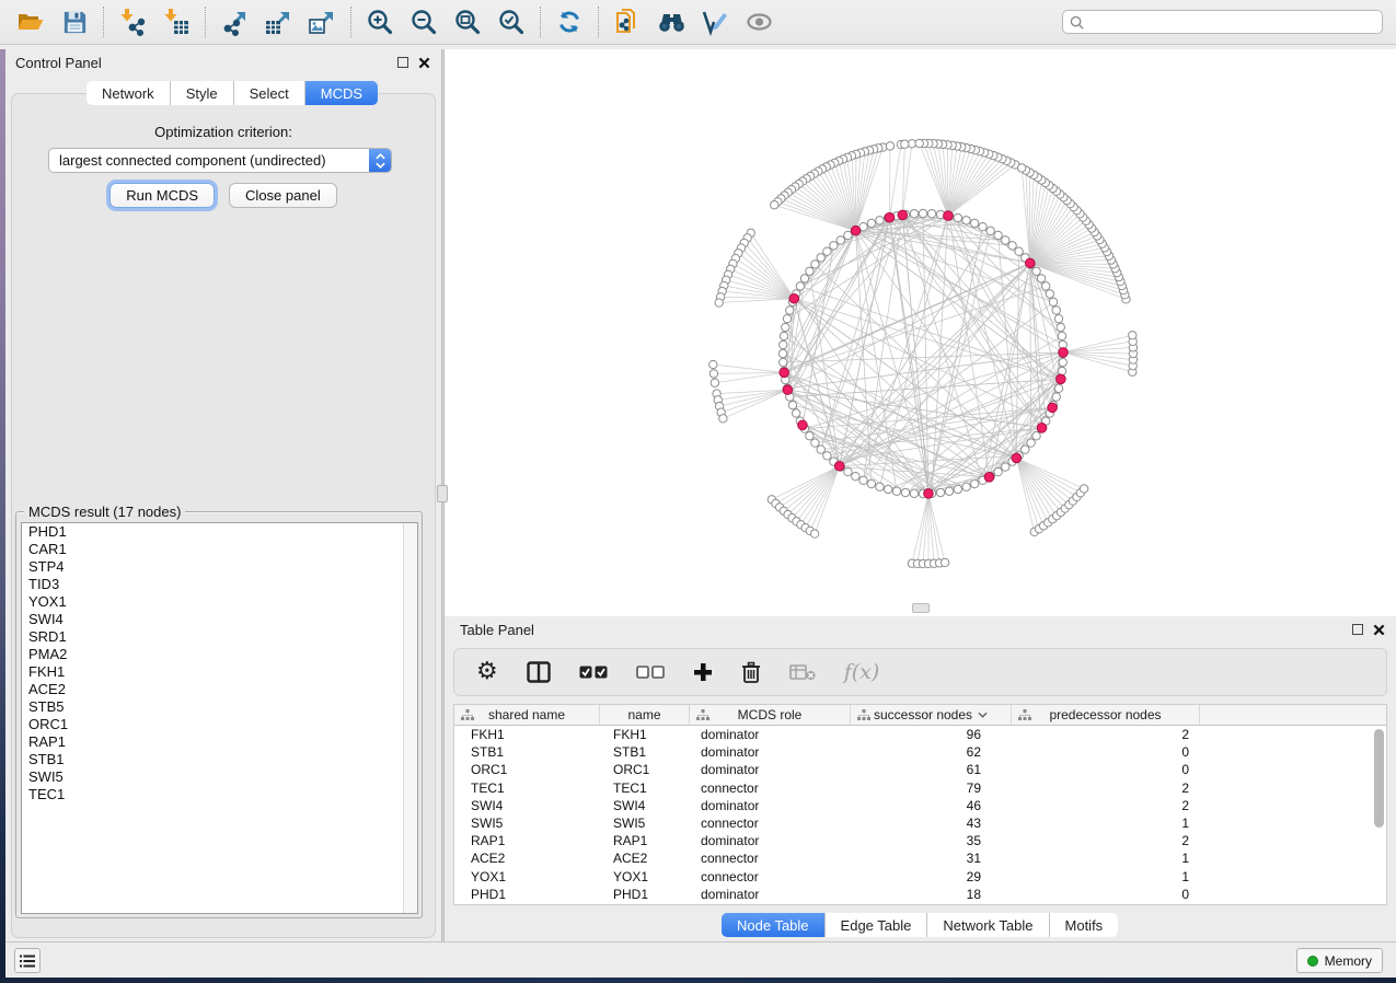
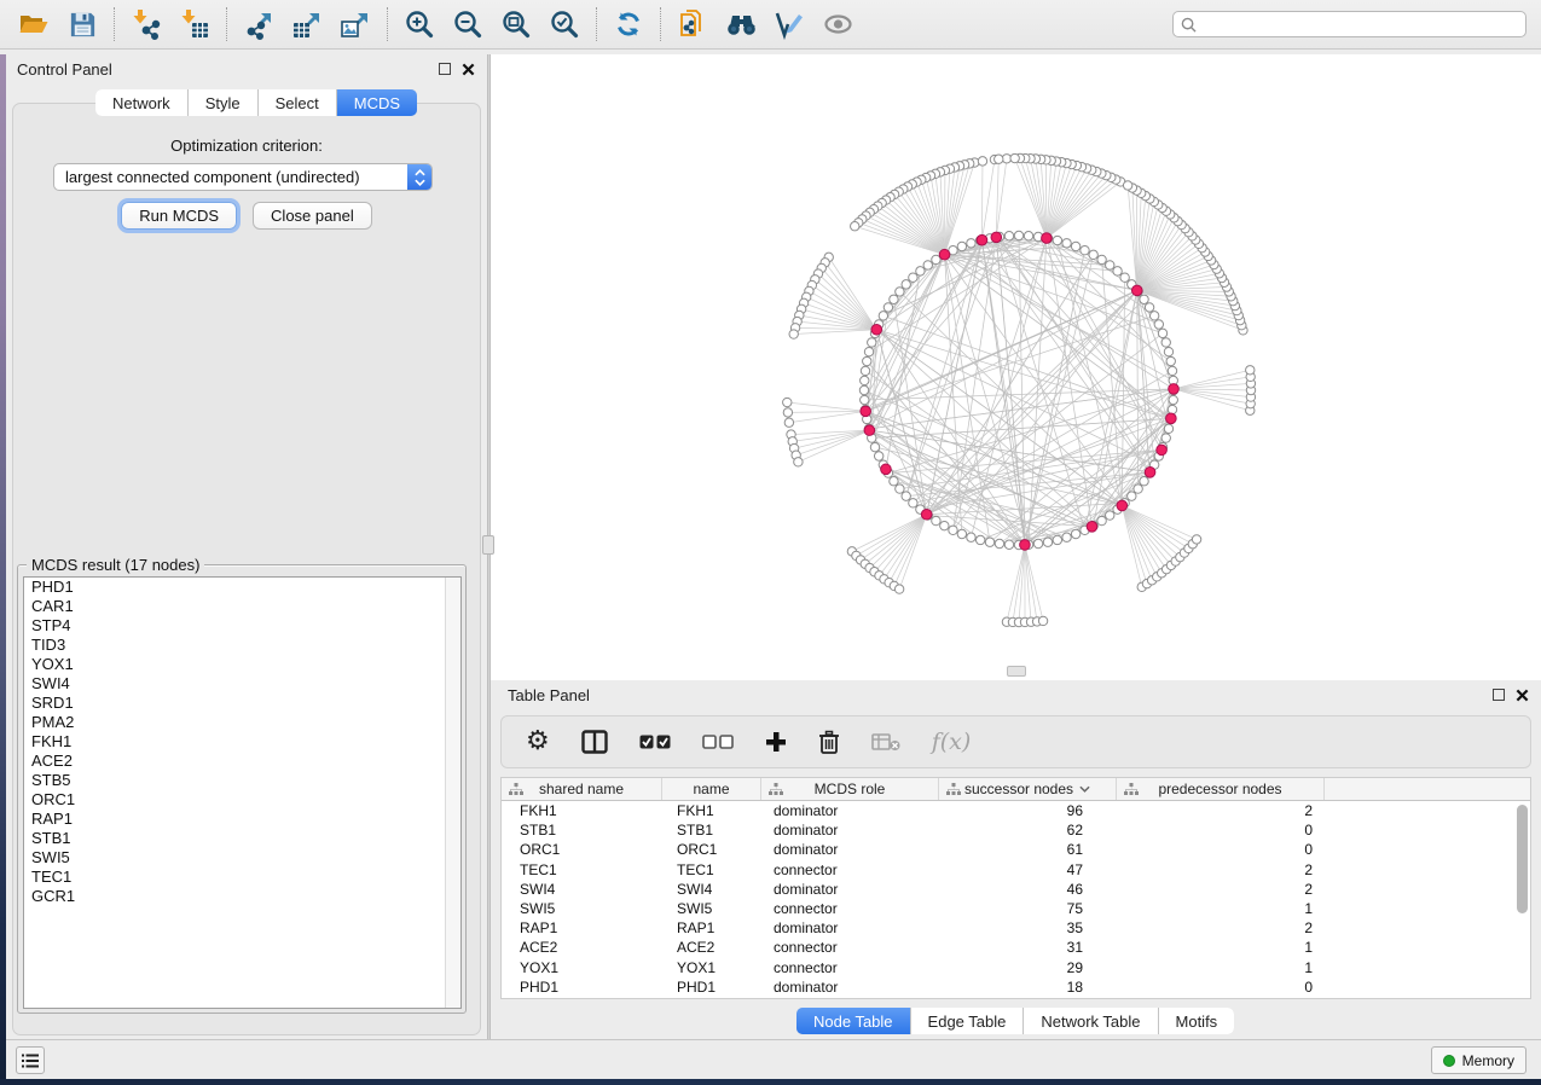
  Control Panel
  Network
  Style
  Select
  MCDS
  Optimization criterion:
  largest connected component (undirected)
  Run MCDS
  Close panel
  MCDS result (17 nodes)
  PHD1
  CAR1
  STP4
  TID3
  YOX1
  SWI4
  SRD1
  PMA2
  FKH1
  ACE2
  STB5
  ORC1
  RAP1
  STB1
  SWI5
  TEC1
+ GCR1
  Table Panel
  ⚙
  f(x)
  shared name
  name
  MCDS role
  successor nodes
  predecessor nodes
  FKH1
  FKH1
  dominator
  96
  2
  STB1
  STB1
  dominator
  62
  0
  ORC1
  ORC1
  dominator
  61
  0
  TEC1
  TEC1
  connector
- 79
+ 47
  2
  SWI4
  SWI4
  dominator
  46
  2
  SWI5
  SWI5
  connector
- 43
+ 75
  1
  RAP1
  RAP1
  dominator
  35
  2
  ACE2
  ACE2
  connector
  31
  1
  YOX1
  YOX1
  connector
  29
  1
  PHD1
  PHD1
  dominator
  18
  0
  Node Table
  Edge Table
  Network Table
  Motifs
  Memory
